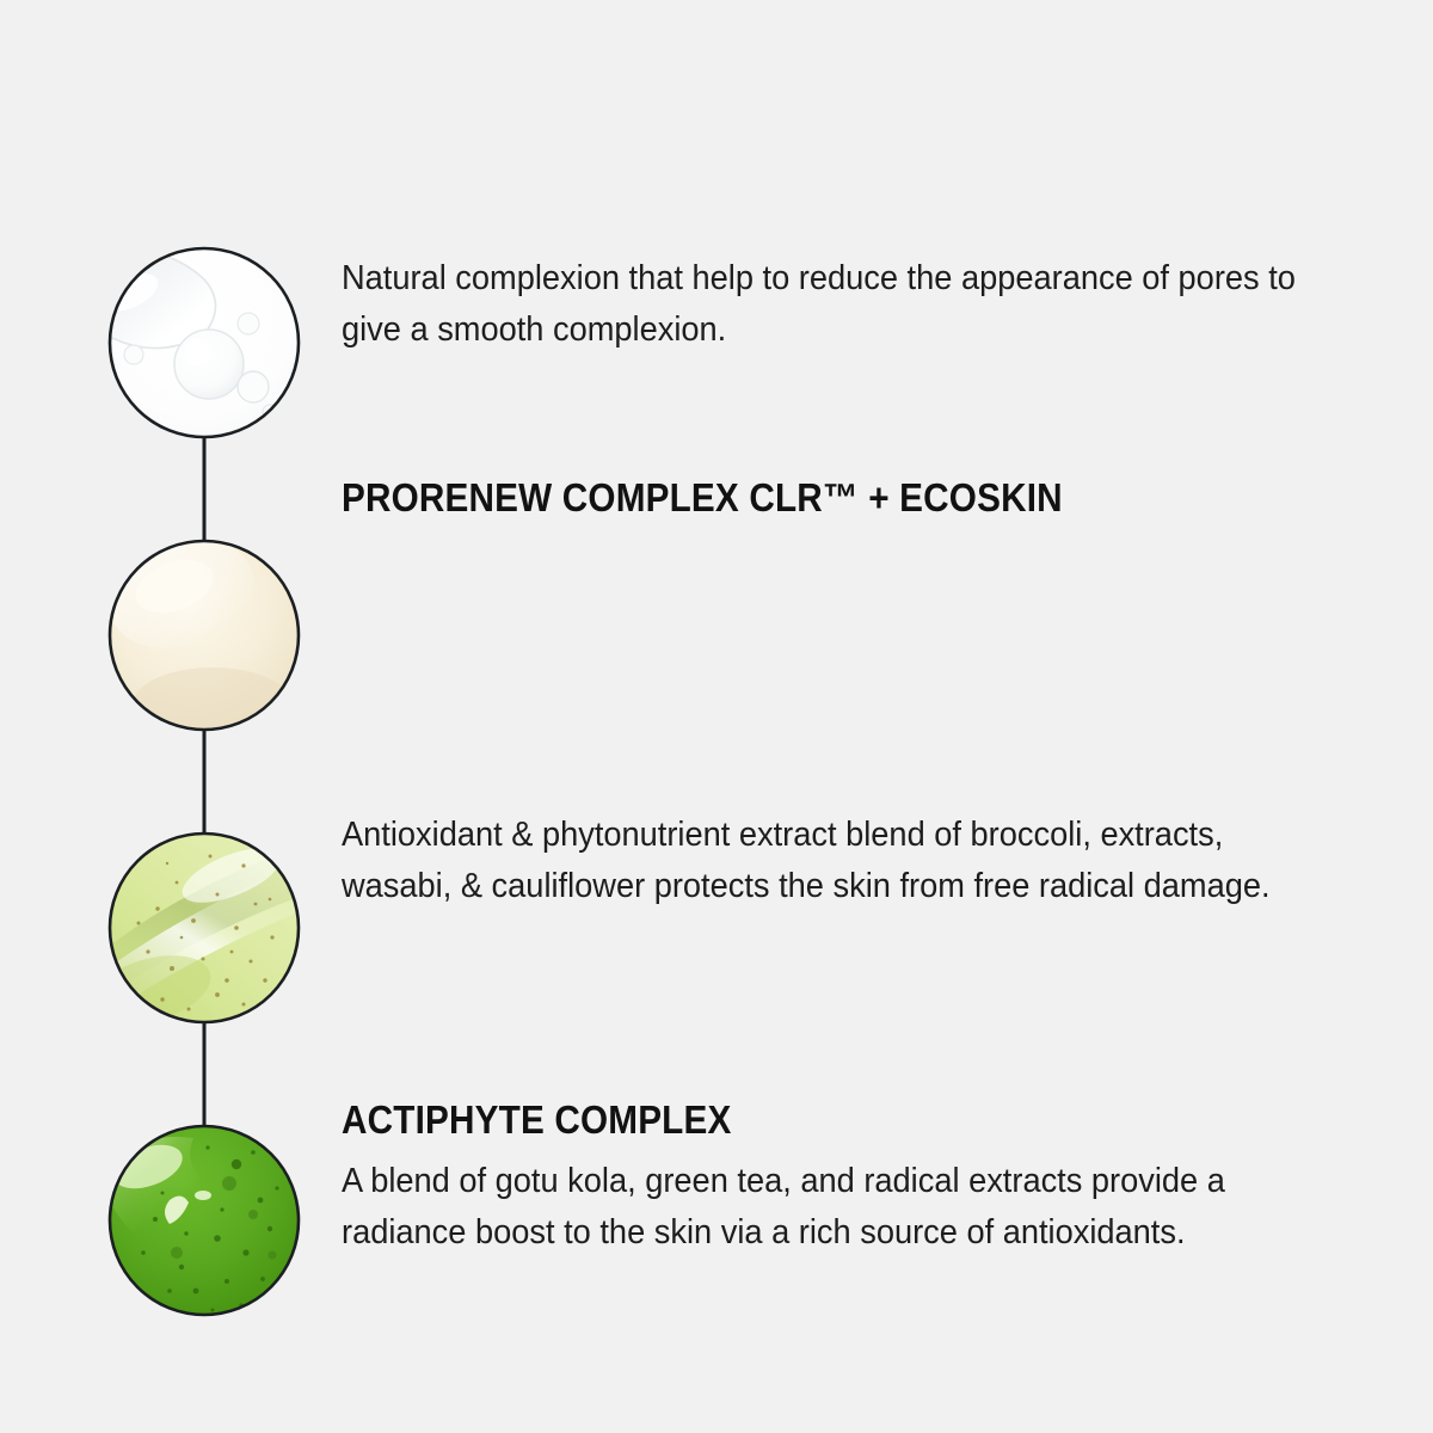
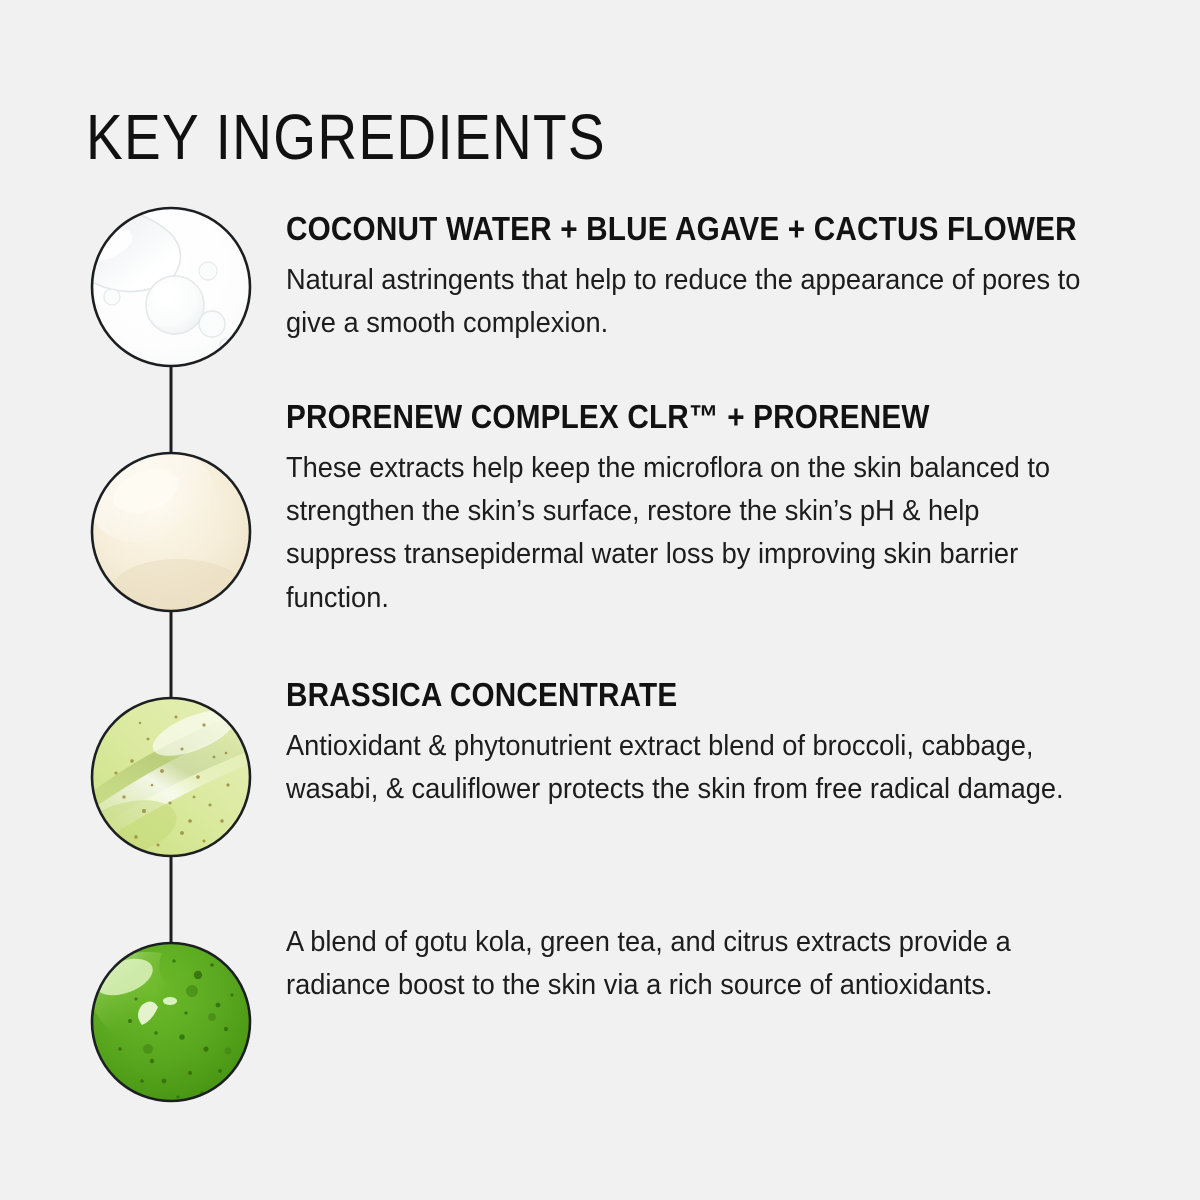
+ KEY INGREDIENTS
+ COCONUT WATER + BLUE AGAVE + CACTUS FLOWER
- Natural complexion that help to reduce the appearance of pores to give a smooth complexion.
+ Natural astringents that help to reduce the appearance of pores to give a smooth complexion.
- PRORENEW COMPLEX CLR™ + ECOSKIN
+ PRORENEW COMPLEX CLR™ + PRORENEW
+ These extracts help keep the microflora on the skin balanced to strengthen the skin’s surface, restore the skin’s pH & help suppress transepidermal water loss by improving skin barrier function.
+ BRASSICA CONCENTRATE
- Antioxidant & phytonutrient extract blend of broccoli, extracts, wasabi, & cauliflower protects the skin from free radical damage.
+ Antioxidant & phytonutrient extract blend of broccoli, cabbage, wasabi, & cauliflower protects the skin from free radical damage.
- ACTIPHYTE COMPLEX
- A blend of gotu kola, green tea, and radical extracts provide a radiance boost to the skin via a rich source of antioxidants.
+ A blend of gotu kola, green tea, and citrus extracts provide a radiance boost to the skin via a rich source of antioxidants.
